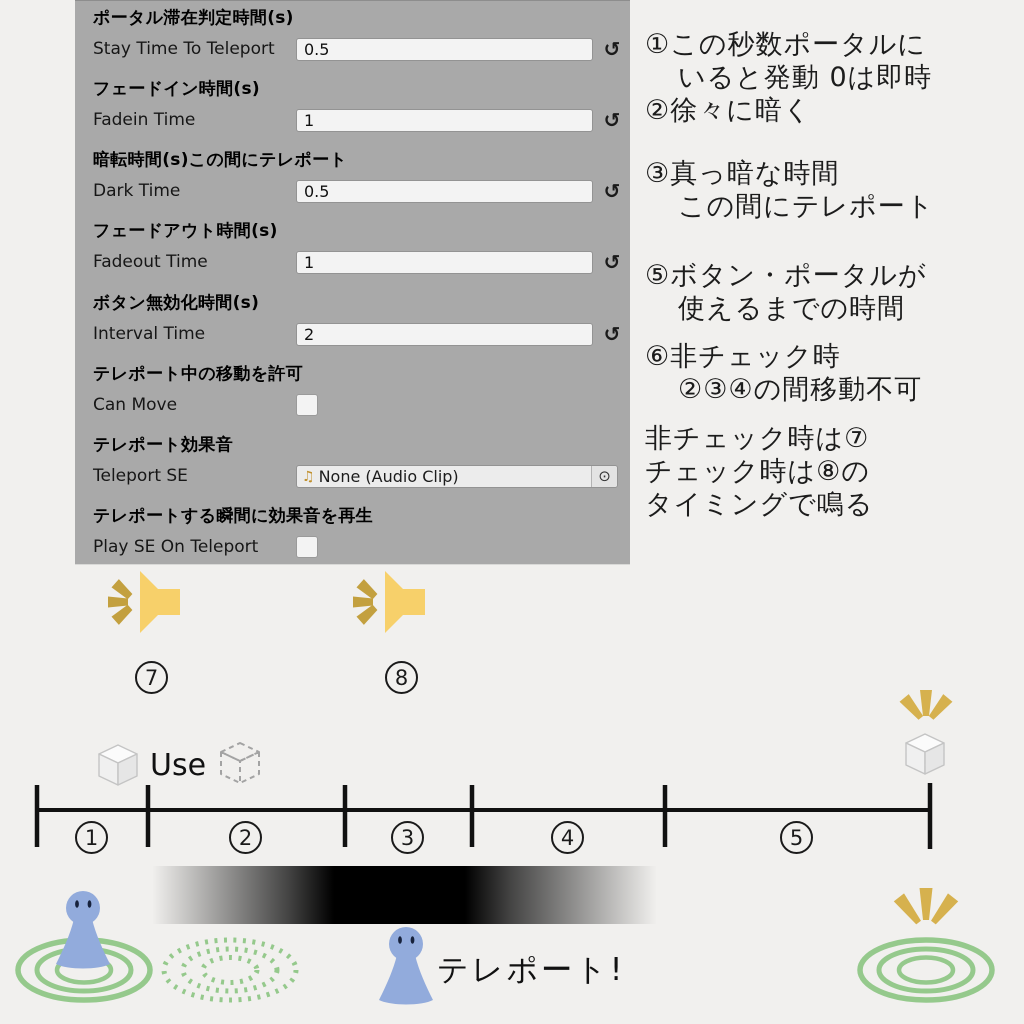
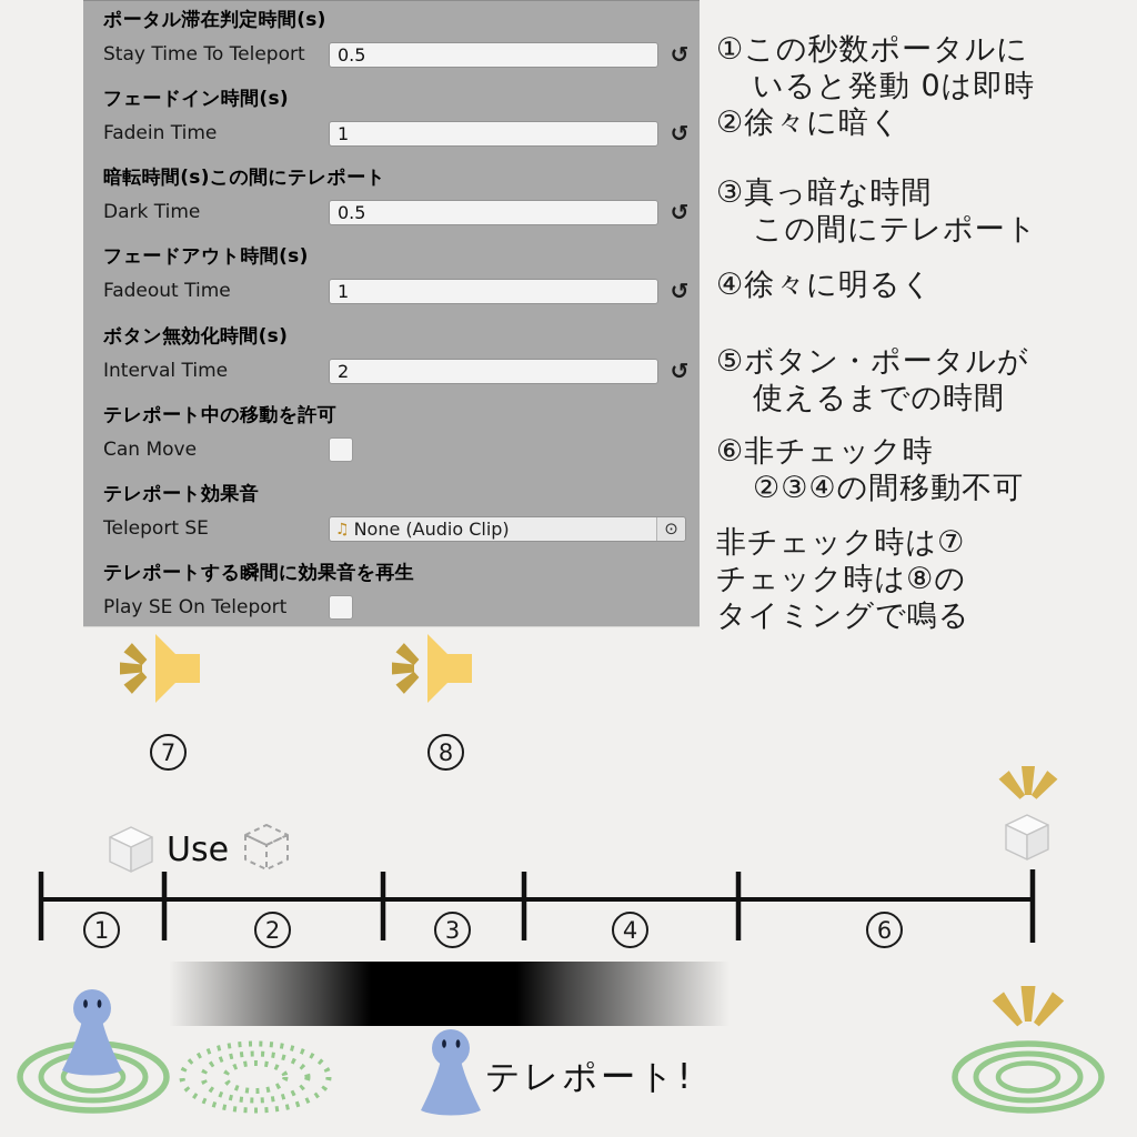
  ポータル滞在判定時間(s)
  Stay Time To Teleport
  0.5
  ↺
  フェードイン時間(s)
  Fadein Time
  1
  ↺
  暗転時間(s)この間にテレポート
  Dark Time
  0.5
  ↺
  フェードアウト時間(s)
  Fadeout Time
  1
  ↺
  ボタン無効化時間(s)
  Interval Time
  2
  ↺
  テレポート中の移動を許可
  Can Move
  テレポート効果音
  Teleport SE
  ♫
  None (Audio Clip)
  ⊙
  テレポートする瞬間に効果音を再生
  Play SE On Teleport
  ①この秒数ポータルに
  いると発動 0は即時
  ②徐々に暗く
  ③真っ暗な時間
  この間にテレポート
+ ④徐々に明るく
  ⑤ボタン・ポータルが
  使えるまでの時間
  ⑥非チェック時
  ②③④の間移動不可
  非チェック時は⑦
  チェック時は⑧の
  タイミングで鳴る
  7
  8
  Use
  1
  2
  3
  4
- 5
+ 6
  テレポート!
